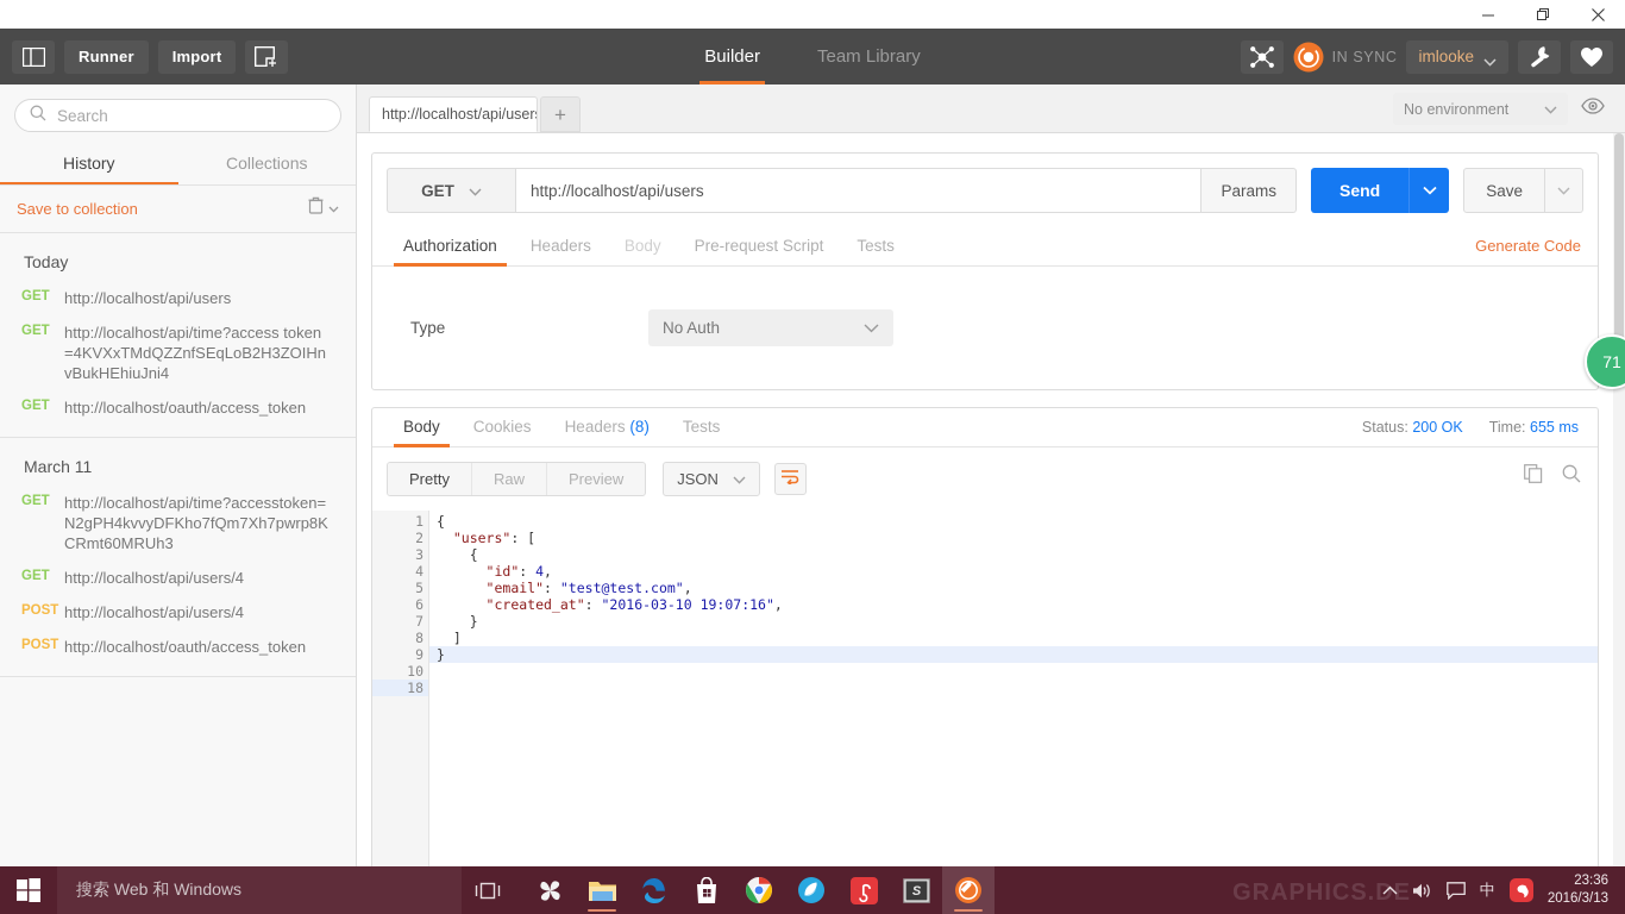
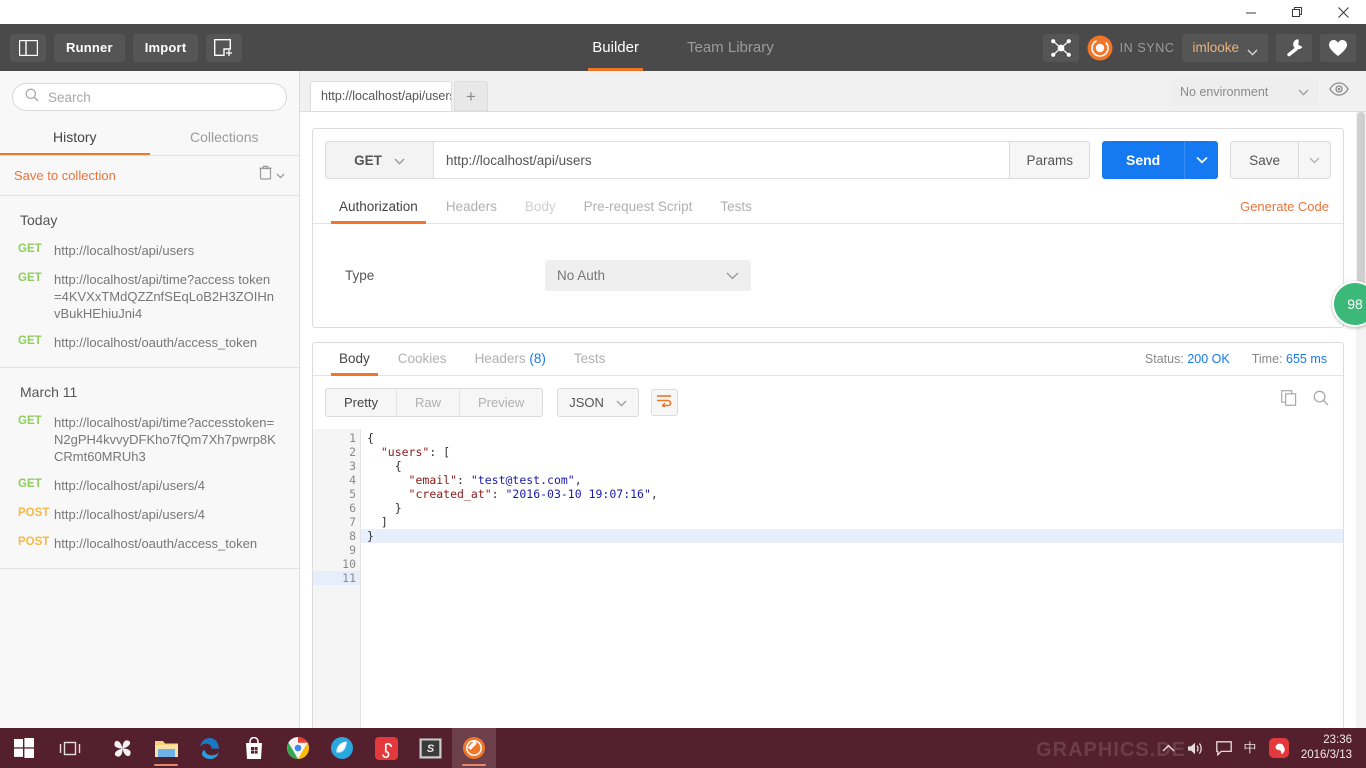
  Runner
  Import
  Builder
  Team Library
  IN SYNC
  imlooke
  Search
  History
  Collections
  Save to collection
  Today
  GET
  http://localhost/api/users
  GET
  http://localhost/api/time?access token =4KVXxTMdQZZnfSEqLoB2H3ZOIHnvBukHEhiuJni4
  GET
  http://localhost/oauth/access_token
  March 11
  GET
  http://localhost/api/time?accesstoken=N2gPH4kvvyDFKho7fQm7Xh7pwrp8KCRmt60MRUh3
  GET
  http://localhost/api/users/4
  POST
  http://localhost/api/users/4
  POST
  http://localhost/oauth/access_token
  http://localhost/api/user
  +
  No environment
  GET
  http://localhost/api/users
  Params
  Send
  Save
  Authorization
  Headers
  Body
  Pre-request Script
  Tests
  Generate Code
  Type
  No Auth
  Body
  Cookies
  Headers (8)
  Tests
  Status: 200 OK
  Time: 655 ms
  Pretty
  Raw
  Preview
  JSON
  1
  2
  3
  4
  5
  6
  7
  8
  9
  10
- 18
+ 11
  {
  "users": [
  {
- "id": 4,
  "email": "test@test.com",
  "created_at": "2016-03-10 19:07:16",
  }
  ]
  }
- 71
+ 98
- 搜索 Web 和 Windows
  S
  GRAPHICS.DE
  中
  23:36
  2016/3/13
